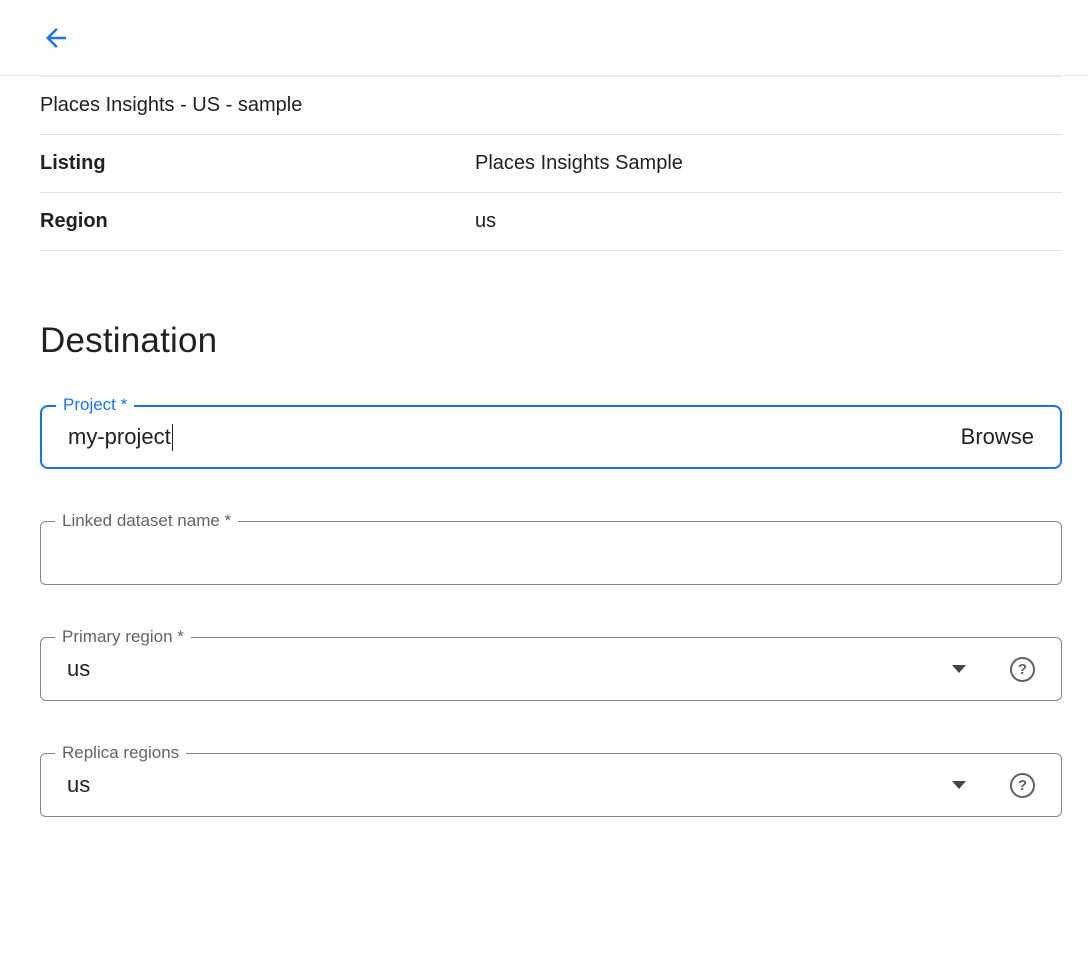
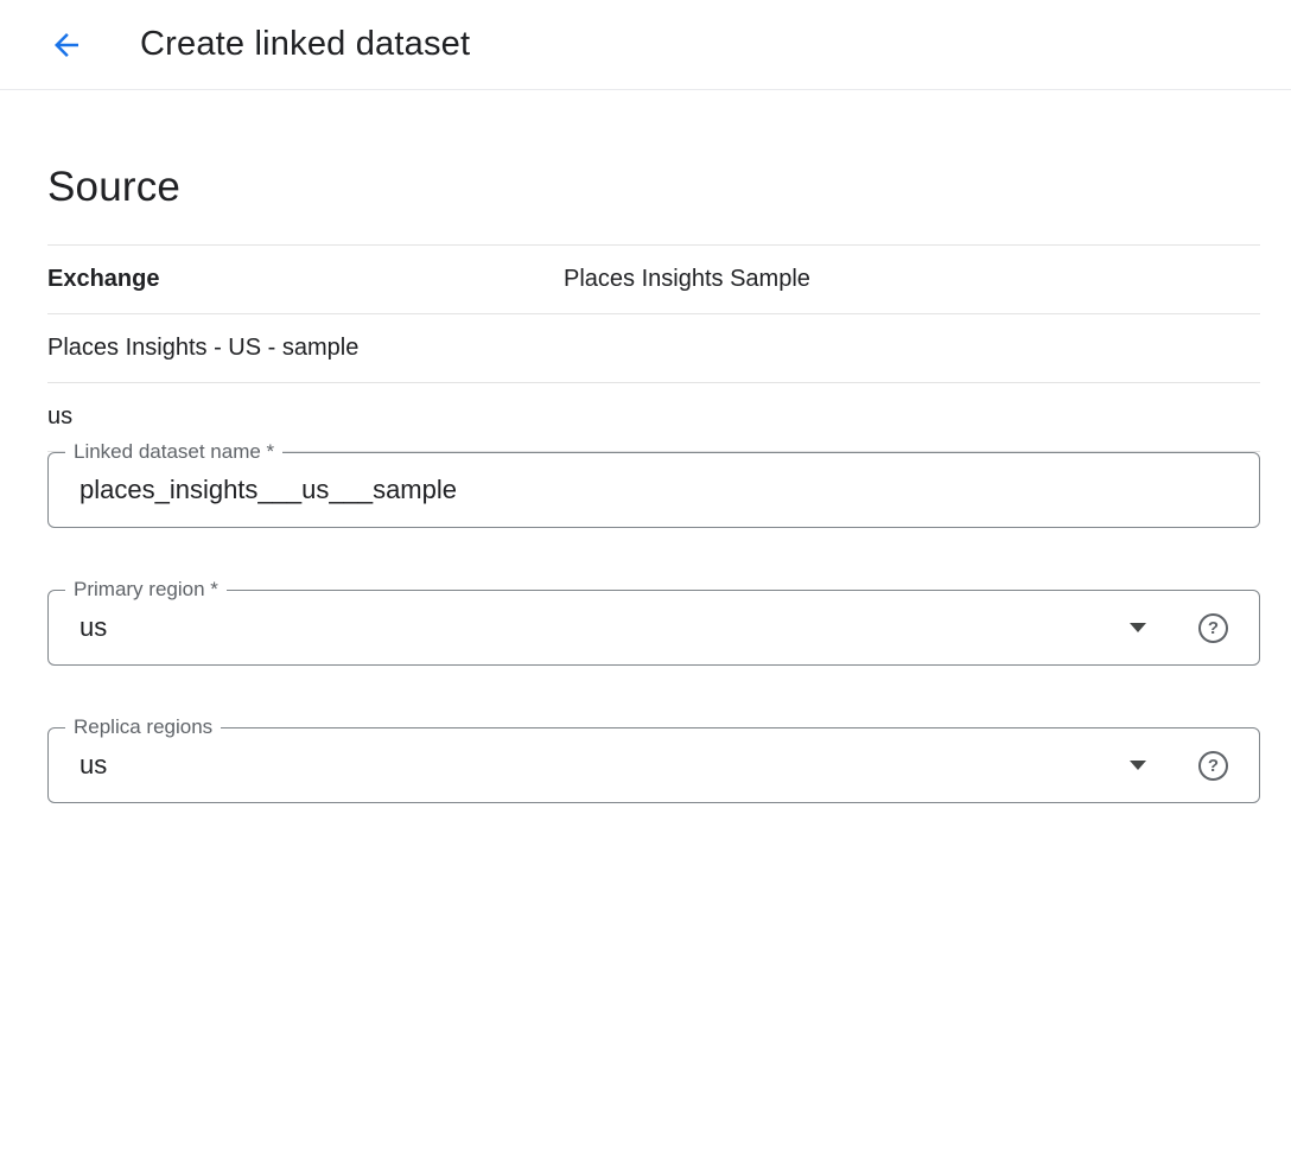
+ Create linked dataset
+ Source
+ Exchange
- Places Insights - US - sample
+ Places Insights Sample
- Listing
- Places Insights Sample
+ Places Insights - US - sample
- Region
  us
- Destination
- Project *
- my-project
- Browse
  Linked dataset name *
+ places_insights___us___sample
  Primary region *
  us
  ?
  Replica regions
  us
  ?
